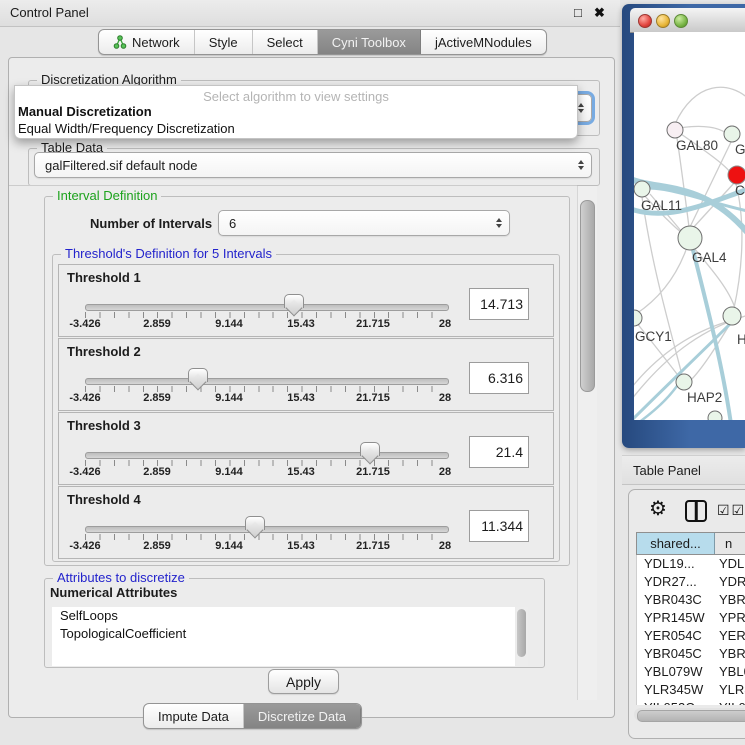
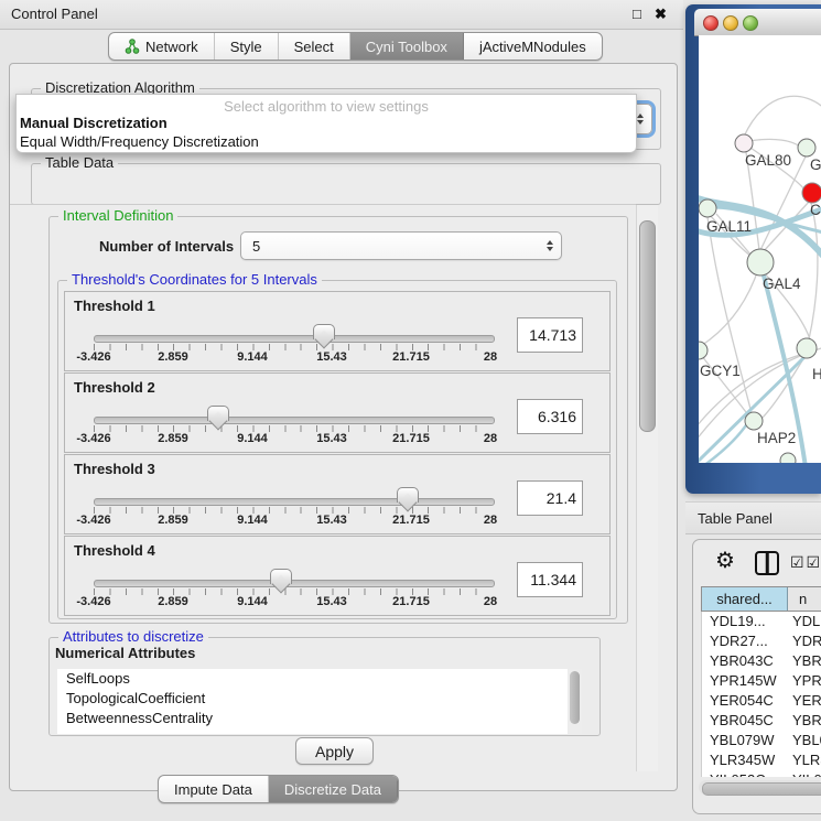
  Control Panel
  □
  ✖
  Network
  Style
  Select
  Cyni Toolbox
  jActiveMNodules
  Discretization Algorithm
  Select algorithm to view settings
  Manual Discretization
  Equal Width/Frequency Discretization
  Table Data
- galFiltered.sif default node
  Interval Definition
  Number of Intervals
- 6
+ 5
- Threshold's Definition for 5 Intervals
+ Threshold's Coordinates for 5 Intervals
  Threshold 1
  -3.426
  2.859
  9.144
  15.43
  21.715
  28
  14.713
  Threshold 2
  -3.426
  2.859
  9.144
  15.43
  21.715
  28
  6.316
  Threshold 3
  -3.426
  2.859
  9.144
  15.43
  21.715
  28
  21.4
  Threshold 4
  -3.426
  2.859
  9.144
  15.43
  21.715
  28
  11.344
  Attributes to discretize
  Numerical Attributes
  SelfLoops
  TopologicalCoefficient
+ BetweennessCentrality
  Apply
  Impute Data
  Discretize Data
  GAL80
  C
  GAL11
  GAL4
  GCY1
  H
  HAP2
  Table Panel
  ⚙
  ☑☑
  shared...
  n
  YDL19...
  YDL
  YDR27...
  YDR
  YBR043C
  YBR
  YPR145W
  YPR
  YER054C
  YER
  YBR045C
  YBR
  YBL079W
  YBL
  YLR345W
  YLR
